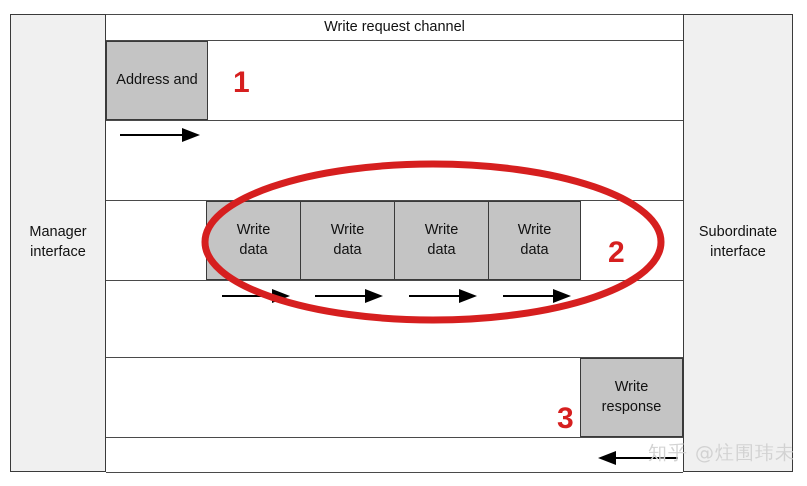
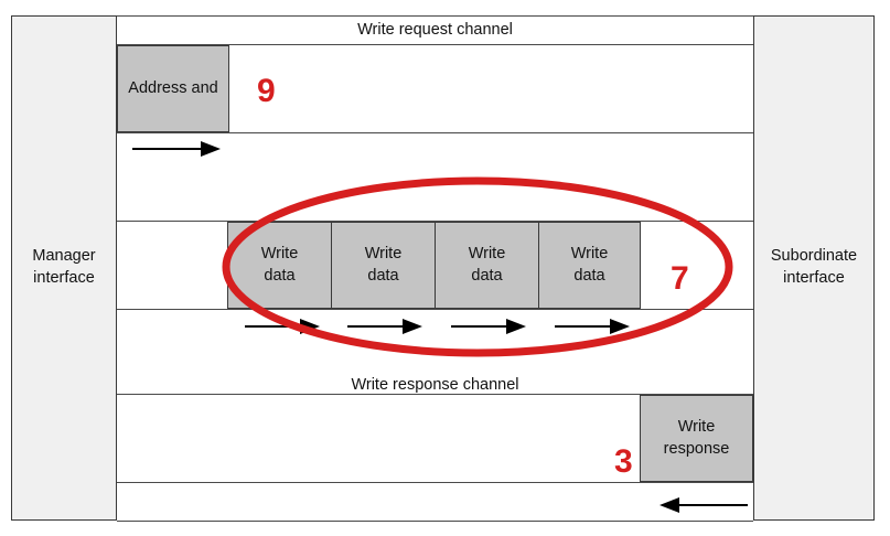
  Manager
  interface
  Subordinate
  interface
  Write request channel
+ Write response channel
  Address and
  Write
  data
  Write
  data
  Write
  data
  Write
  data
  Write
  response
- 1
+ 9
- 2
+ 7
  3
- 知乎 @炷围玮未
